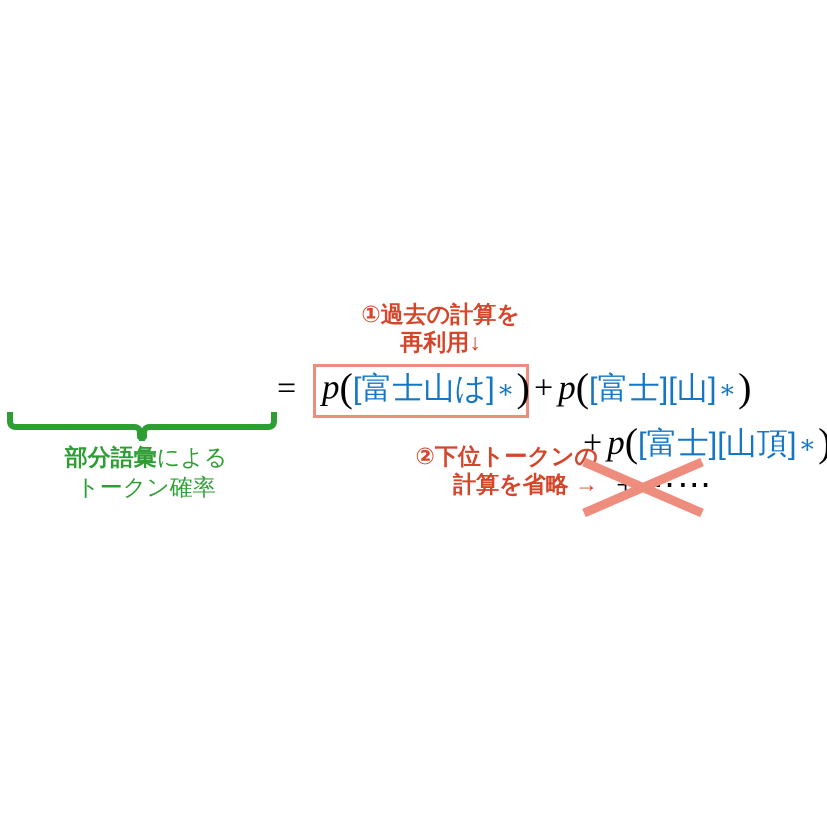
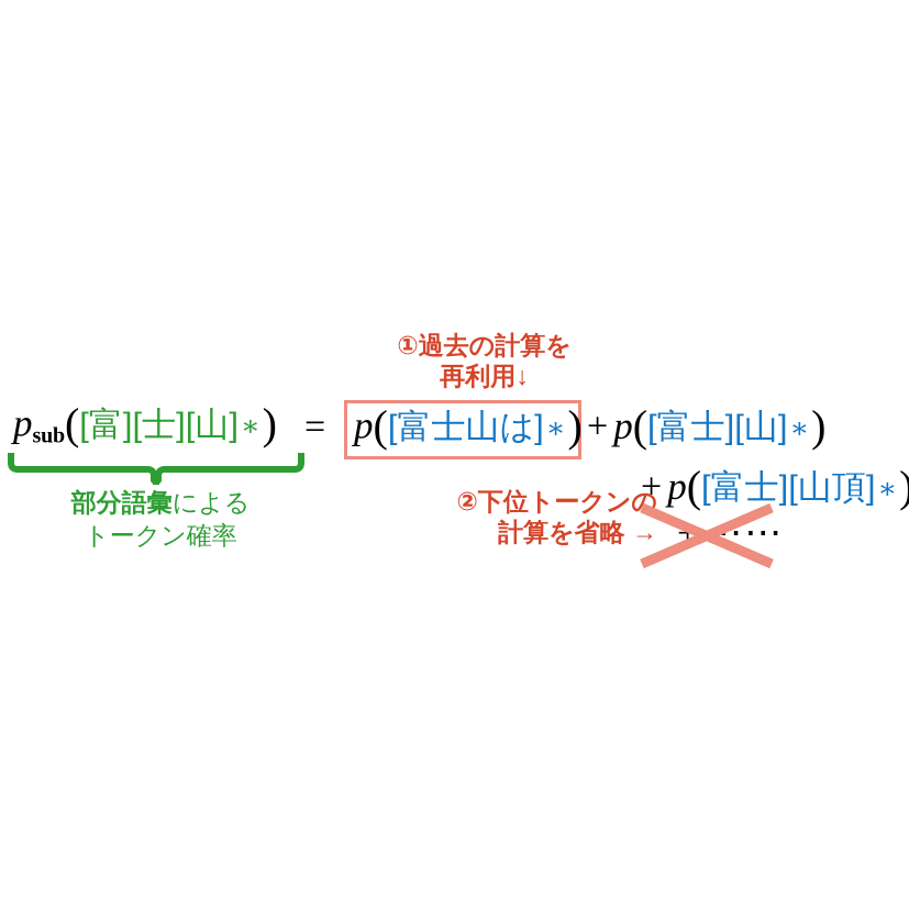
  ①過去の計算を
  再利用↓
+ psub([富][士][山]∗)
  =
  p([富士山は]∗)
  + p([富士][山]∗)
  + p([富士][山頂]∗)
  + ⋯⋯
  ②下位トークンの
  計算を省略 →
  部分語彙による
  トークン確率
